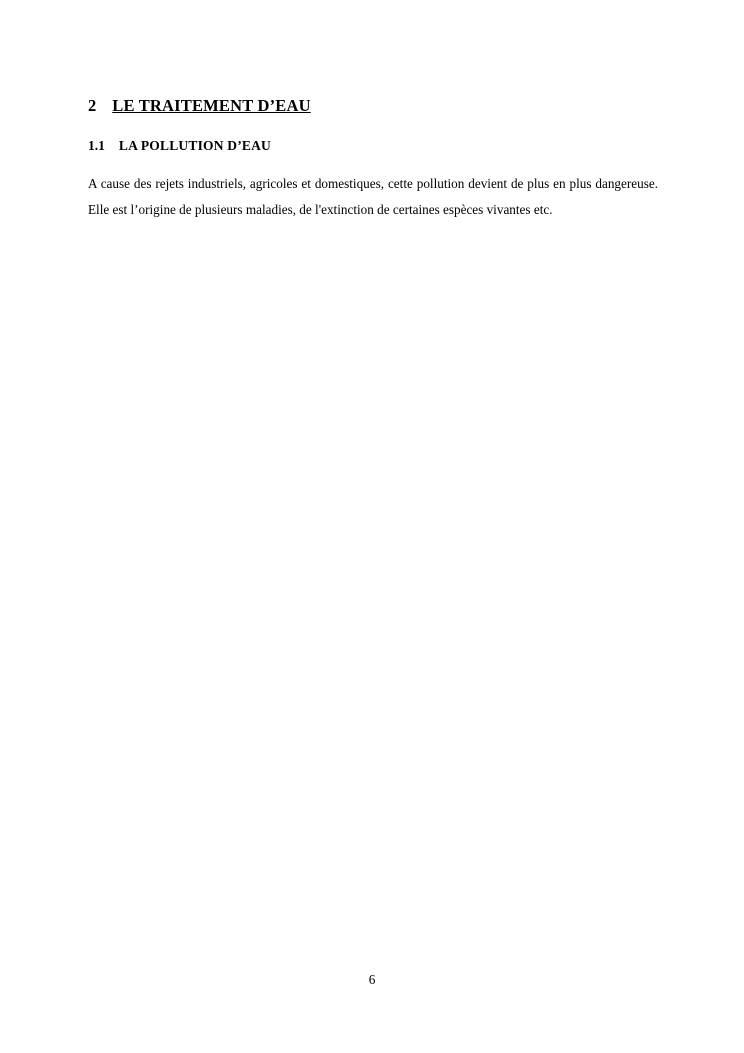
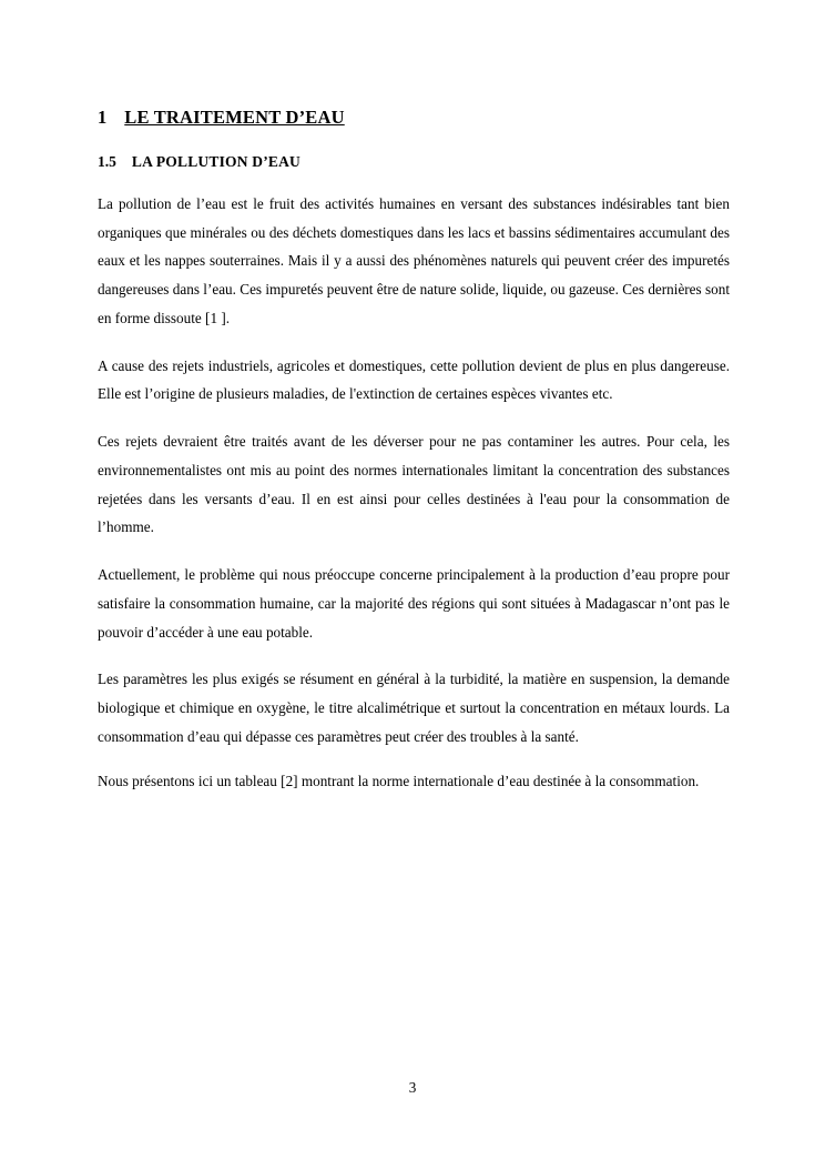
- 2
+ 1
  LE TRAITEMENT D’EAU
- 1.1
+ 1.5
  LA POLLUTION D’EAU
+ La pollution de l’eau est le fruit des activités humaines en versant des substances indésirables tant bien organiques que minérales ou des déchets domestiques dans les lacs et bassins sédimentaires accumulant des eaux et les nappes souterraines. Mais il y a aussi des phénomènes naturels qui peuvent créer des impuretés dangereuses dans l’eau. Ces impuretés peuvent être de nature solide, liquide, ou gazeuse. Ces dernières sont en forme dissoute [1 ].
  A cause des rejets industriels, agricoles et domestiques, cette pollution devient de plus en plus dangereuse. Elle est l’origine de plusieurs maladies, de l'extinction de certaines espèces vivantes etc.
+ Ces rejets devraient être traités avant de les déverser pour ne pas contaminer les autres. Pour cela, les environnementalistes ont mis au point des normes internationales limitant la concentration des substances rejetées dans les versants d’eau. Il en est ainsi pour celles destinées à l'eau pour la consommation de l’homme.
+ Actuellement, le problème qui nous préoccupe concerne principalement à la production d’eau propre pour satisfaire la consommation humaine, car la majorité des régions qui sont situées à Madagascar n’ont pas le pouvoir d’accéder à une eau potable.
+ Les paramètres les plus exigés se résument en général à la turbidité, la matière en suspension, la demande biologique et chimique en oxygène, le titre alcalimétrique et surtout la concentration en métaux lourds. La consommation d’eau qui dépasse ces paramètres peut créer des troubles à la santé.
+ Nous présentons ici un tableau [2] montrant la norme internationale d’eau destinée à la consommation.
- 6
+ 3
